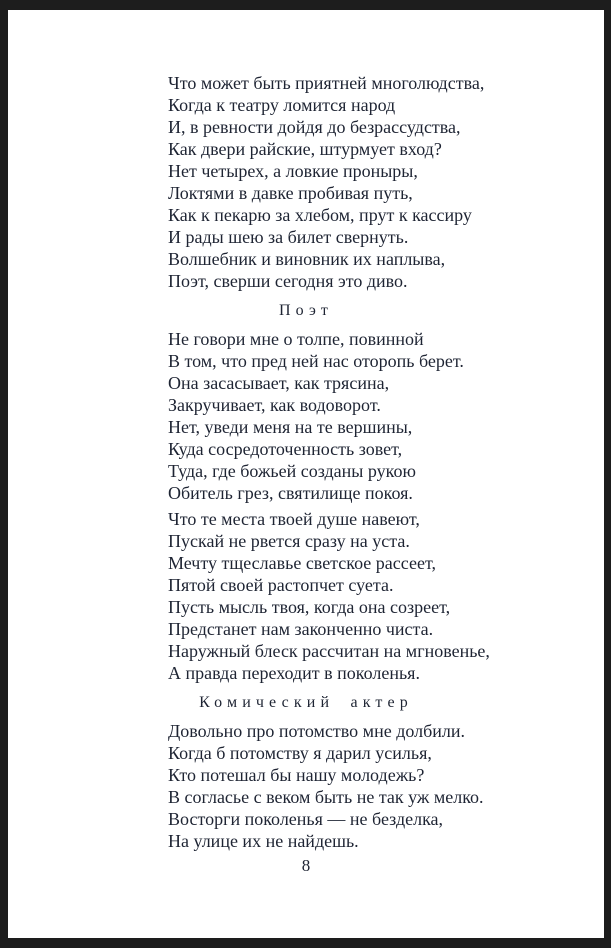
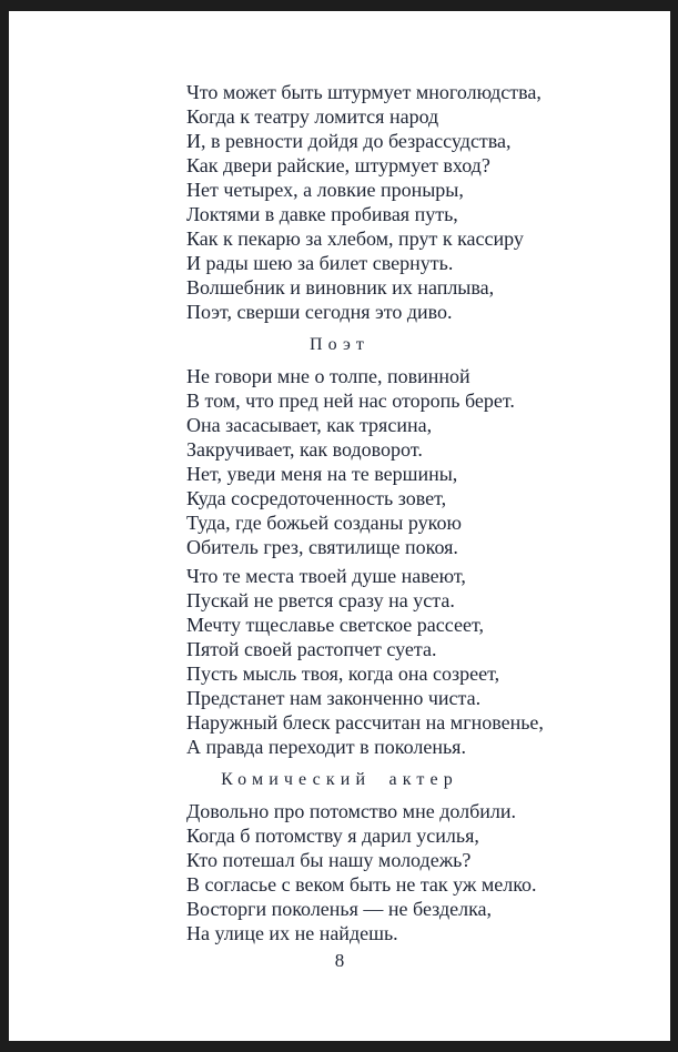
- Что может быть приятней многолюдства,
+ Что может быть штурмует многолюдства,
  Когда к театру ломится народ
  И, в ревности дойдя до безрассудства,
  Как двери райские, штурмует вход?
  Нет четырех, а ловкие проныры,
  Локтями в давке пробивая путь,
  Как к пекарю за хлебом, прут к кассиру
  И рады шею за билет свернуть.
  Волшебник и виновник их наплыва,
  Поэт, сверши сегодня это диво.
  Поэт
  Не говори мне о толпе, повинной
  В том, что пред ней нас оторопь берет.
  Она засасывает, как трясина,
  Закручивает, как водоворот.
  Нет, уведи меня на те вершины,
  Куда сосредоточенность зовет,
  Туда, где божьей созданы рукою
  Обитель грез, святилище покоя.
  Что те места твоей душе навеют,
  Пускай не рвется сразу на уста.
  Мечту тщеславье светское рассеет,
  Пятой своей растопчет суета.
  Пусть мысль твоя, когда она созреет,
  Предстанет нам законченно чиста.
  Наружный блеск рассчитан на мгновенье,
  А правда переходит в поколенья.
  Комический актер
  Довольно про потомство мне долбили.
  Когда б потомству я дарил усилья,
  Кто потешал бы нашу молодежь?
  В согласье с веком быть не так уж мелко.
  Восторги поколенья — не безделка,
  На улице их не найдешь.
  8
